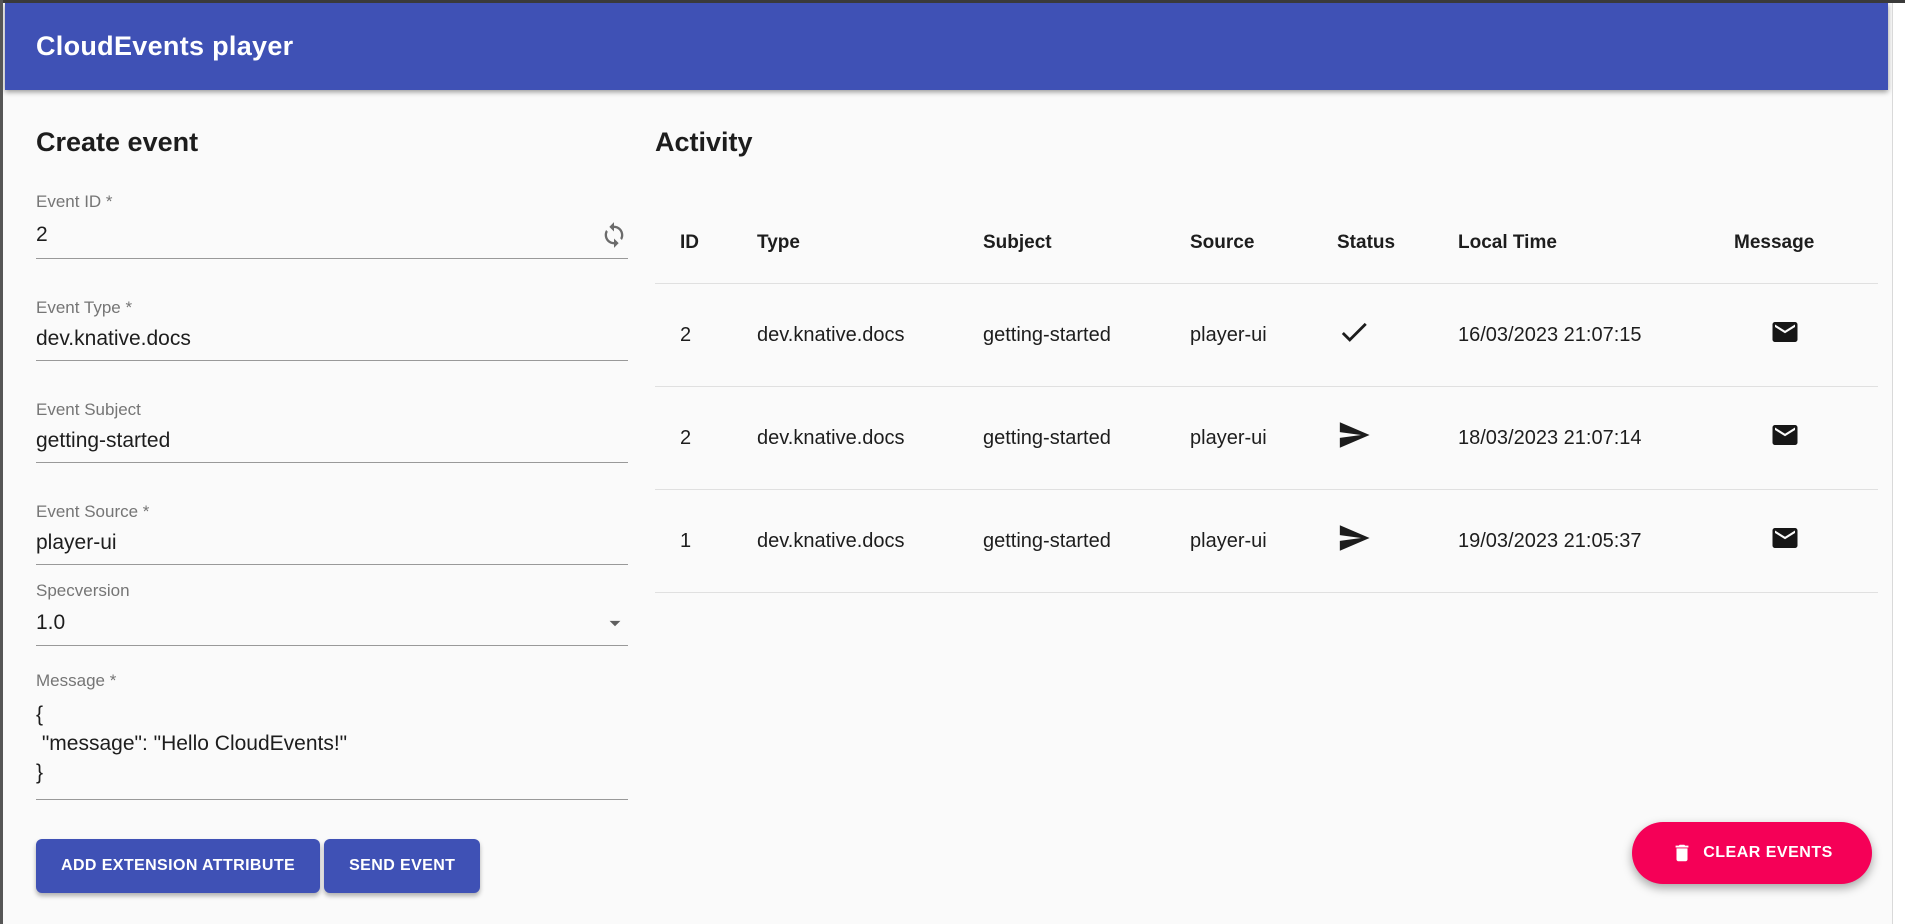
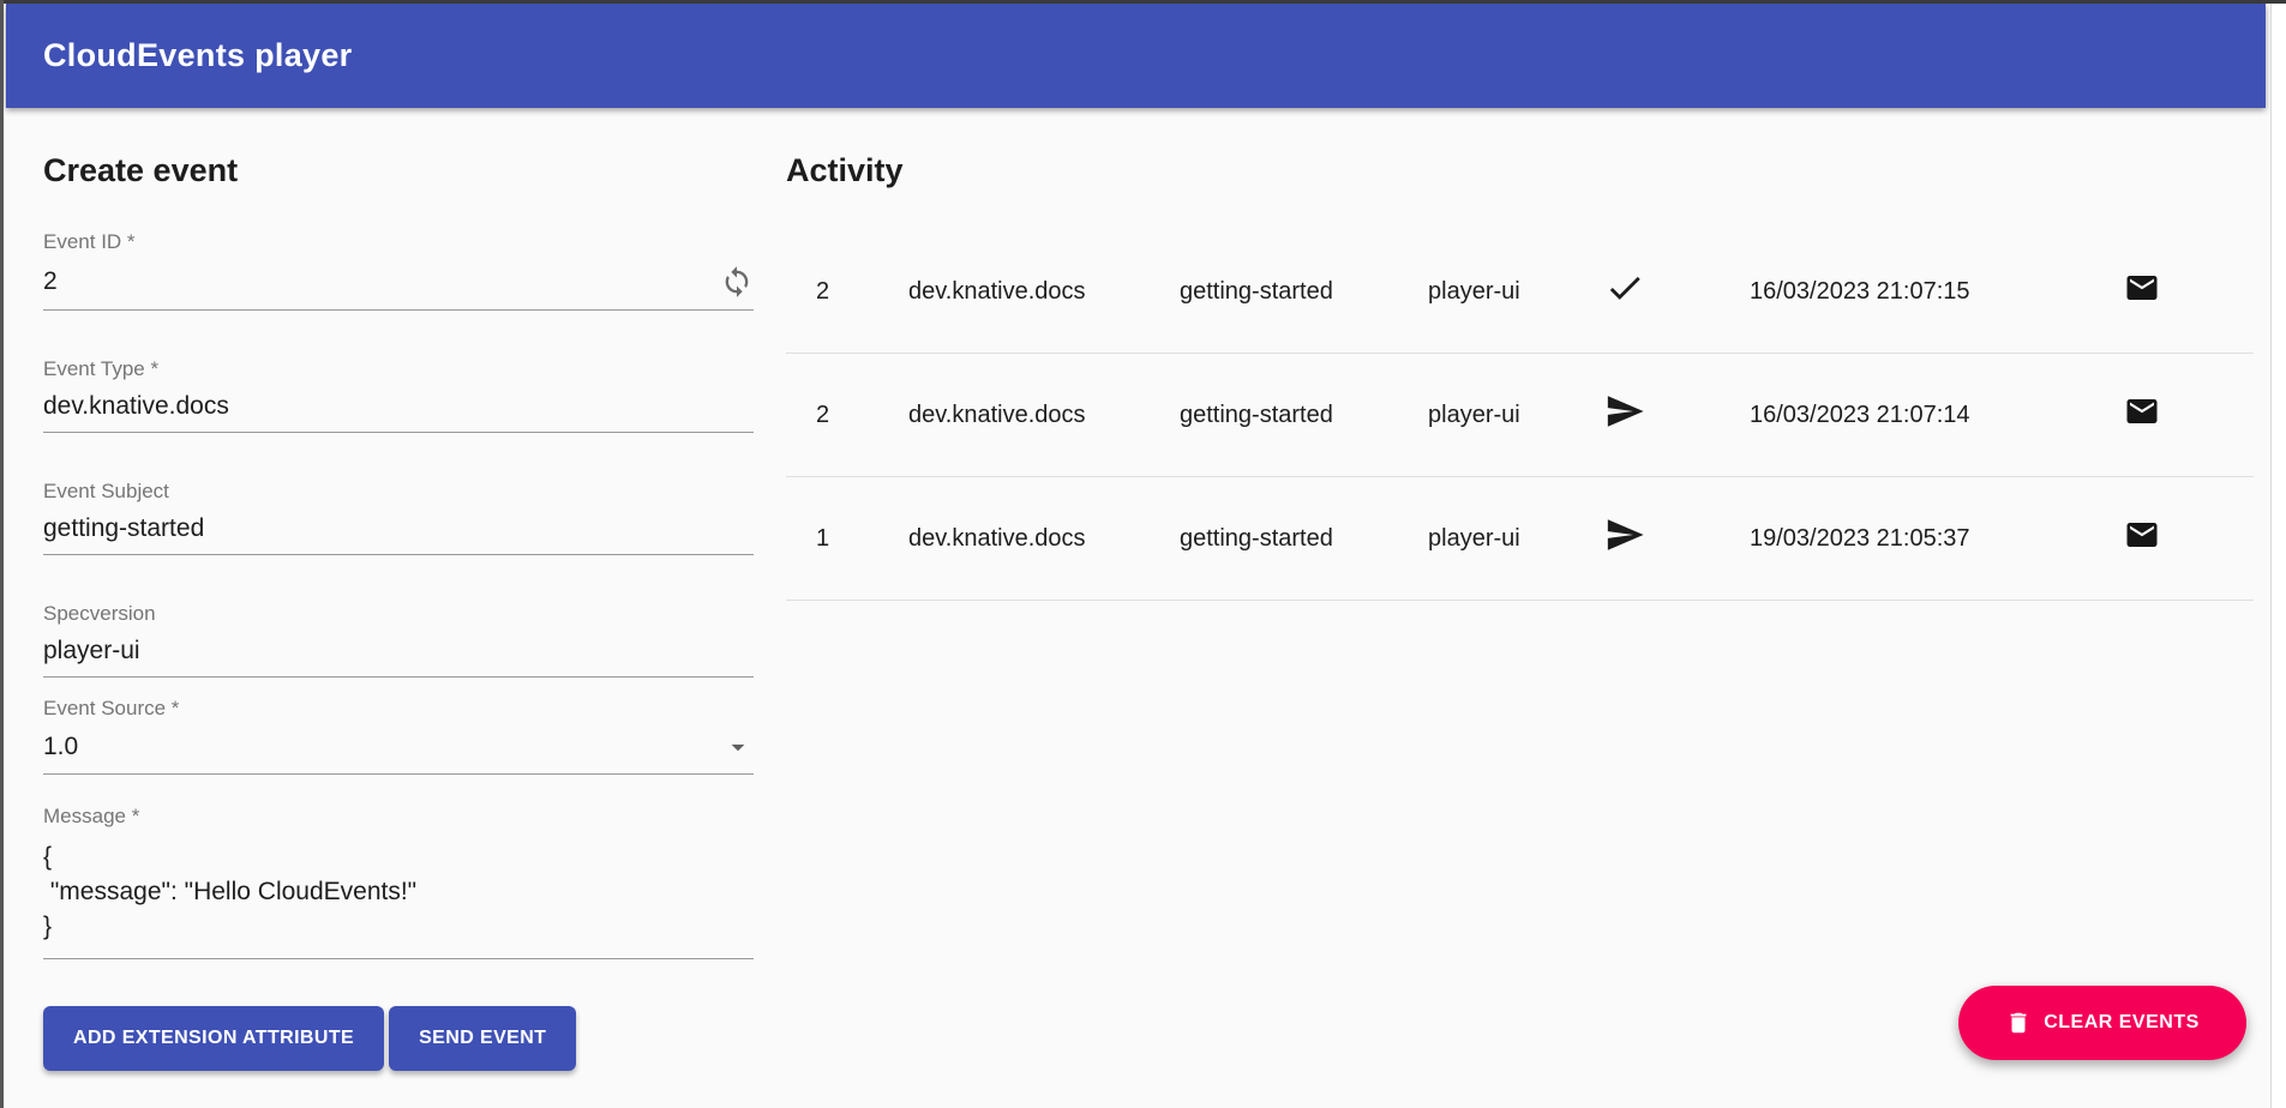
  CloudEvents player
  Create event
  Event ID *
  2
  Event Type *
  dev.knative.docs
  Event Subject
  getting-started
- Event Source *
+ Specversion
  player-ui
- Specversion
+ Event Source *
  1.0
  Message *
  {
  "message": "Hello CloudEvents!"
  }
  ADD EXTENSION ATTRIBUTE
  SEND EVENT
  Activity
- ID
- Type
- Subject
- Source
- Status
- Local Time
- Message
  2
  dev.knative.docs
  getting-started
  player-ui
  16/03/2023 21:07:15
  2
  dev.knative.docs
  getting-started
  player-ui
- 18/03/2023 21:07:14
+ 16/03/2023 21:07:14
  1
  dev.knative.docs
  getting-started
  player-ui
  19/03/2023 21:05:37
  CLEAR EVENTS
